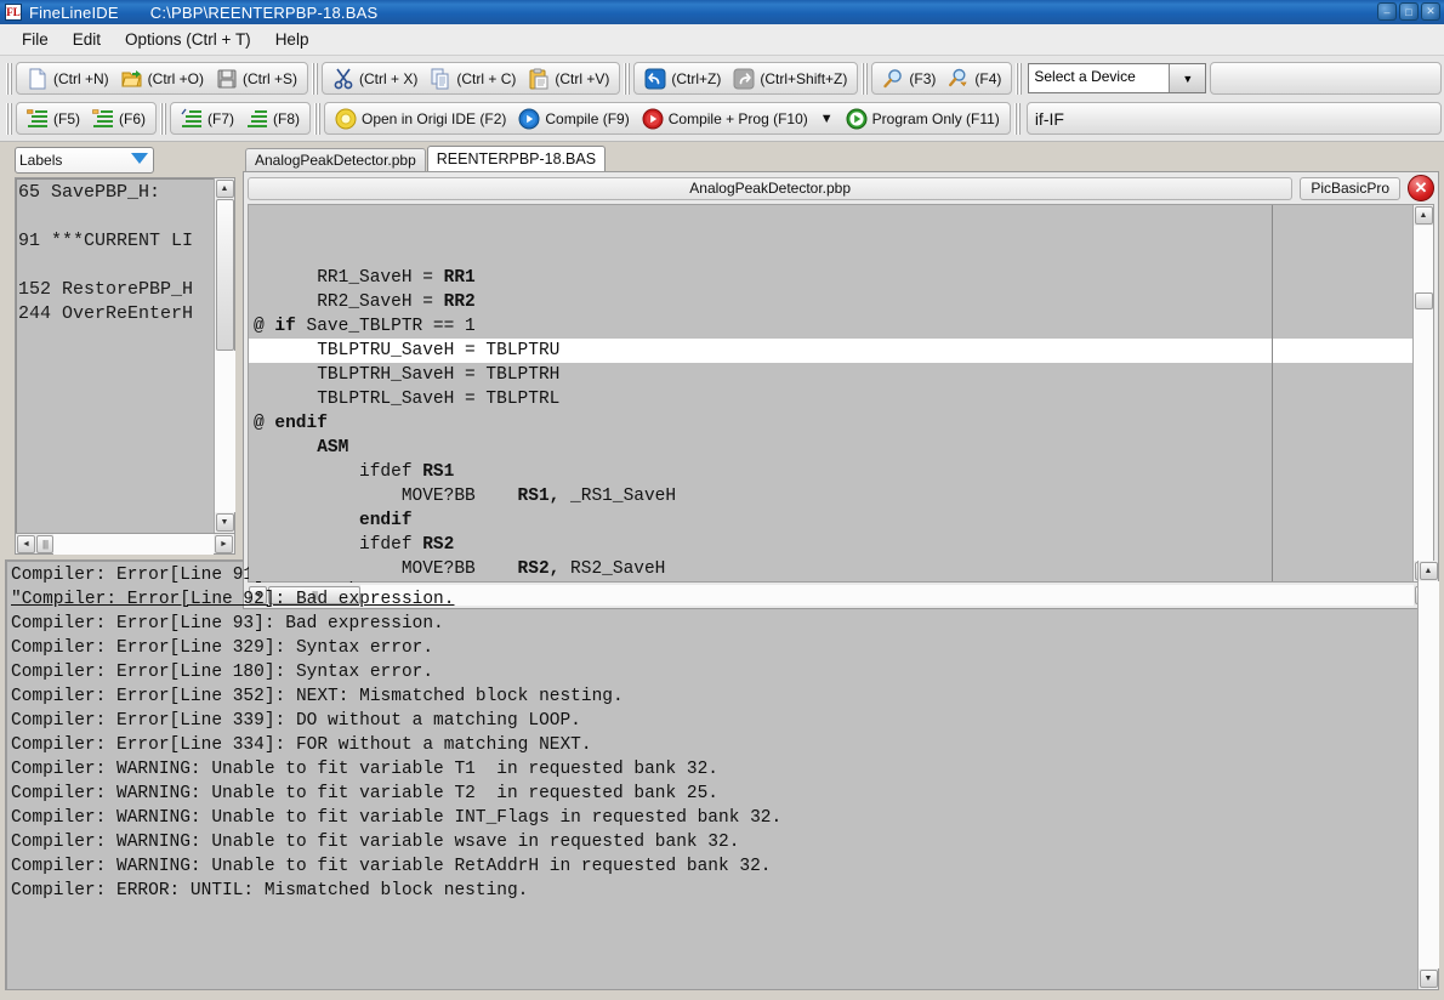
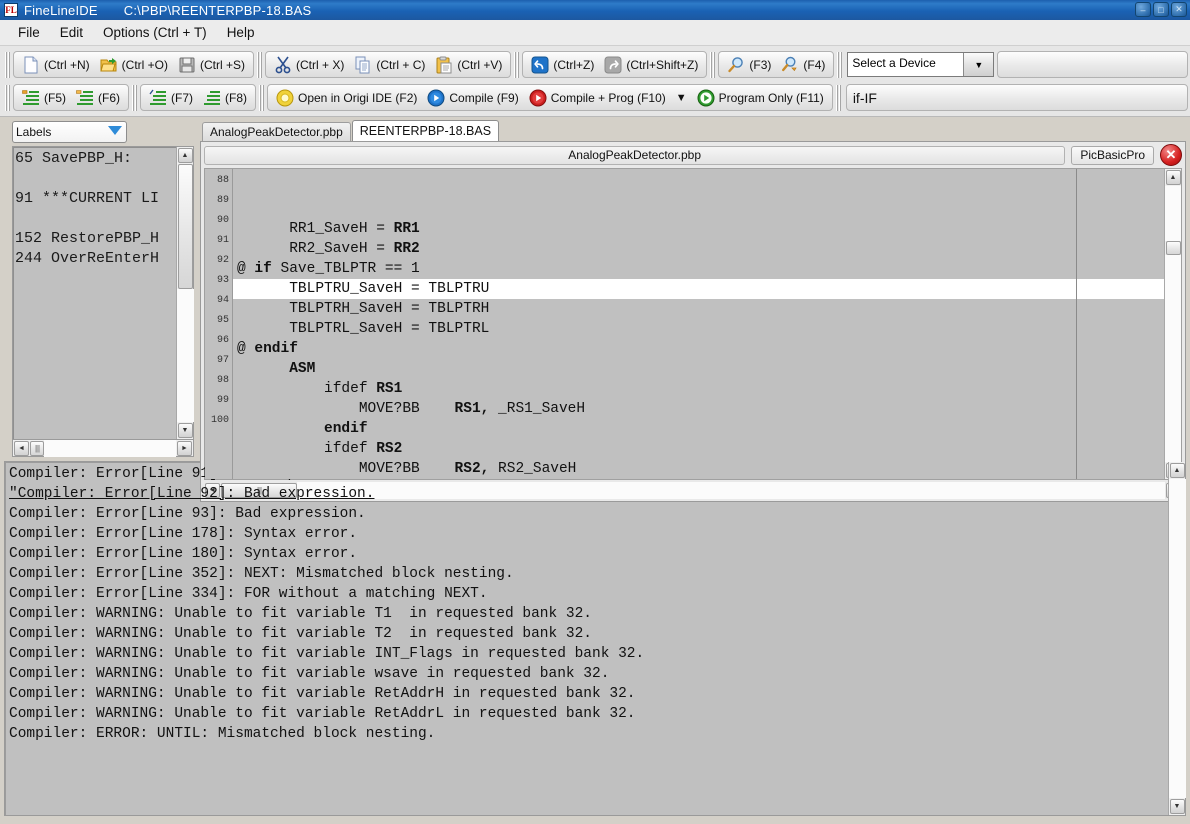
  FL
  FineLineIDE
  C:\PBP\REENTERPBP-18.BAS
  –
  □
  ✕
  File
  Edit
  Options (Ctrl + T)
  Help
  (Ctrl +N)
  (Ctrl +O)
  (Ctrl +S)
  (Ctrl + X)
  (Ctrl + C)
  (Ctrl +V)
  (Ctrl+Z)
  (Ctrl+Shift+Z)
  (F3)
  (F4)
  Select a Device
  ▼
  (F5)
  (F6)
  (F7)
  (F8)
  Open in Origi IDE (F2)
  Compile (F9)
  Compile + Prog (F10)
  ▼
  Program Only (F11)
  if-IF
  Labels
  65 SavePBP_H:
  91 ***CURRENT LI
  152 RestorePBP_H
  244 OverReEnterH
  ||||
  AnalogPeakDetector.pbp
  REENTERPBP-18.BAS
  AnalogPeakDetector.pbp
  PicBasicPro
  ✕
+ 88
+ 89
+ 90
+ 91
+ 92
+ 93
+ 94
+ 95
+ 96
+ 97
+ 98
+ 99
+ 100
  RR1_SaveH = RR1
  RR2_SaveH = RR2
  @ if Save_TBLPTR == 1
  TBLPTRU_SaveH = TBLPTRU
  TBLPTRH_SaveH = TBLPTRH
  TBLPTRL_SaveH = TBLPTRL
  @ endif
  ASM
  ifdef RS1
  MOVE?BB RS1, _RS1_SaveH
  endif
  ifdef RS2
  MOVE?BB RS2, RS2_SaveH
  ||||
  "Compiler: Error[Line 92]: Bad expression.
  Compiler: Error[Line 93]: Bad expression.
- Compiler: Error[Line 329]: Syntax error.
+ Compiler: Error[Line 178]: Syntax error.
  Compiler: Error[Line 180]: Syntax error.
  Compiler: Error[Line 352]: NEXT: Mismatched block nesting.
- Compiler: Error[Line 339]: DO without a matching LOOP.
  Compiler: Error[Line 334]: FOR without a matching NEXT.
  Compiler: WARNING: Unable to fit variable T1 in requested bank 32.
- Compiler: WARNING: Unable to fit variable T2 in requested bank 25.
+ Compiler: WARNING: Unable to fit variable T2 in requested bank 32.
  Compiler: WARNING: Unable to fit variable INT_Flags in requested bank 32.
  Compiler: WARNING: Unable to fit variable wsave in requested bank 32.
  Compiler: WARNING: Unable to fit variable RetAddrH in requested bank 32.
+ Compiler: WARNING: Unable to fit variable RetAddrL in requested bank 32.
  Compiler: ERROR: UNTIL: Mismatched block nesting.
